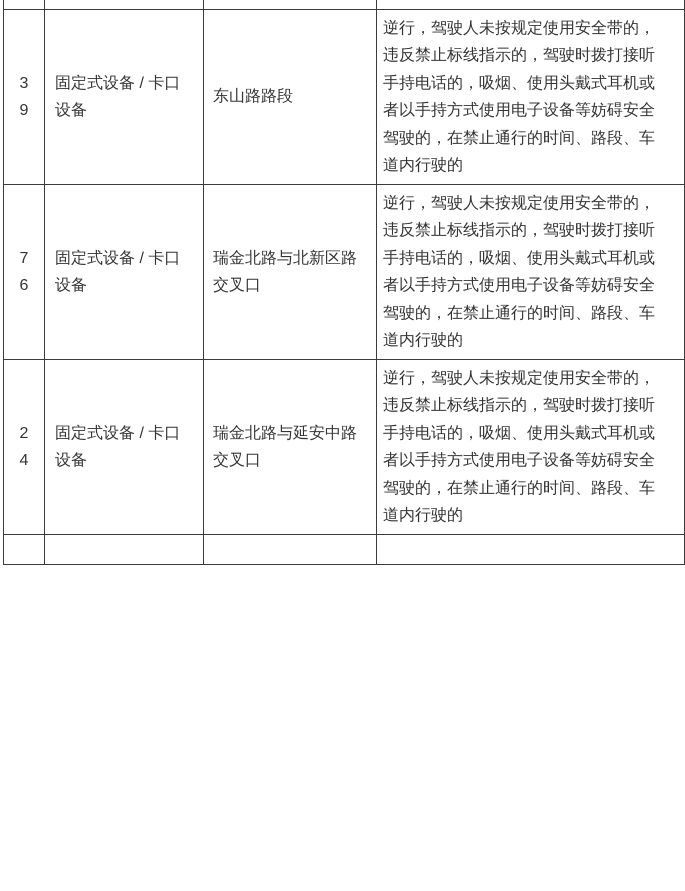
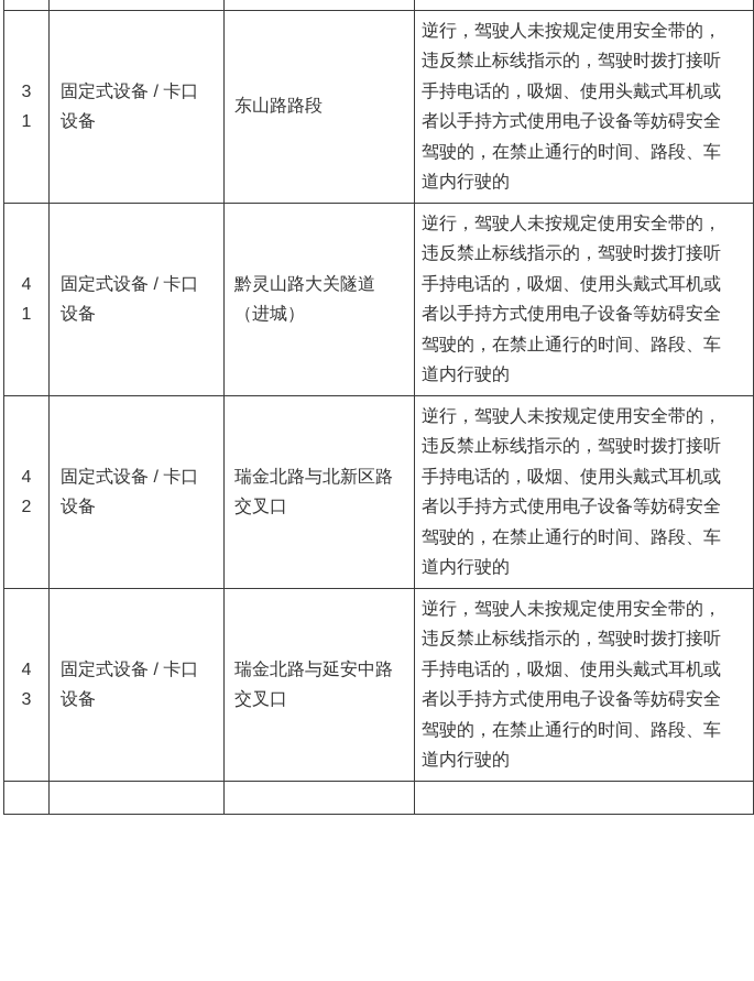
- 39	固定式设备 / 卡口 设备	东山路路段	逆行，驾驶人未按规定使用安全带的， 违反禁止标线指示的，驾驶时拨打接听 手持电话的，吸烟、使用头戴式耳机或 者以手持方式使用电子设备等妨碍安全 驾驶的，在禁止通行的时间、路段、车 道内行驶的
+ 31	固定式设备 / 卡口 设备	东山路路段	逆行，驾驶人未按规定使用安全带的， 违反禁止标线指示的，驾驶时拨打接听 手持电话的，吸烟、使用头戴式耳机或 者以手持方式使用电子设备等妨碍安全 驾驶的，在禁止通行的时间、路段、车 道内行驶的
+ 41	固定式设备 / 卡口 设备	黔灵山路大关隧道 （进城）	逆行，驾驶人未按规定使用安全带的， 违反禁止标线指示的，驾驶时拨打接听 手持电话的，吸烟、使用头戴式耳机或 者以手持方式使用电子设备等妨碍安全 驾驶的，在禁止通行的时间、路段、车 道内行驶的
- 76	固定式设备 / 卡口 设备	瑞金北路与北新区路 交叉口	逆行，驾驶人未按规定使用安全带的， 违反禁止标线指示的，驾驶时拨打接听 手持电话的，吸烟、使用头戴式耳机或 者以手持方式使用电子设备等妨碍安全 驾驶的，在禁止通行的时间、路段、车 道内行驶的
+ 42	固定式设备 / 卡口 设备	瑞金北路与北新区路 交叉口	逆行，驾驶人未按规定使用安全带的， 违反禁止标线指示的，驾驶时拨打接听 手持电话的，吸烟、使用头戴式耳机或 者以手持方式使用电子设备等妨碍安全 驾驶的，在禁止通行的时间、路段、车 道内行驶的
- 24	固定式设备 / 卡口 设备	瑞金北路与延安中路 交叉口	逆行，驾驶人未按规定使用安全带的， 违反禁止标线指示的，驾驶时拨打接听 手持电话的，吸烟、使用头戴式耳机或 者以手持方式使用电子设备等妨碍安全 驾驶的，在禁止通行的时间、路段、车 道内行驶的
+ 43	固定式设备 / 卡口 设备	瑞金北路与延安中路 交叉口	逆行，驾驶人未按规定使用安全带的， 违反禁止标线指示的，驾驶时拨打接听 手持电话的，吸烟、使用头戴式耳机或 者以手持方式使用电子设备等妨碍安全 驾驶的，在禁止通行的时间、路段、车 道内行驶的
